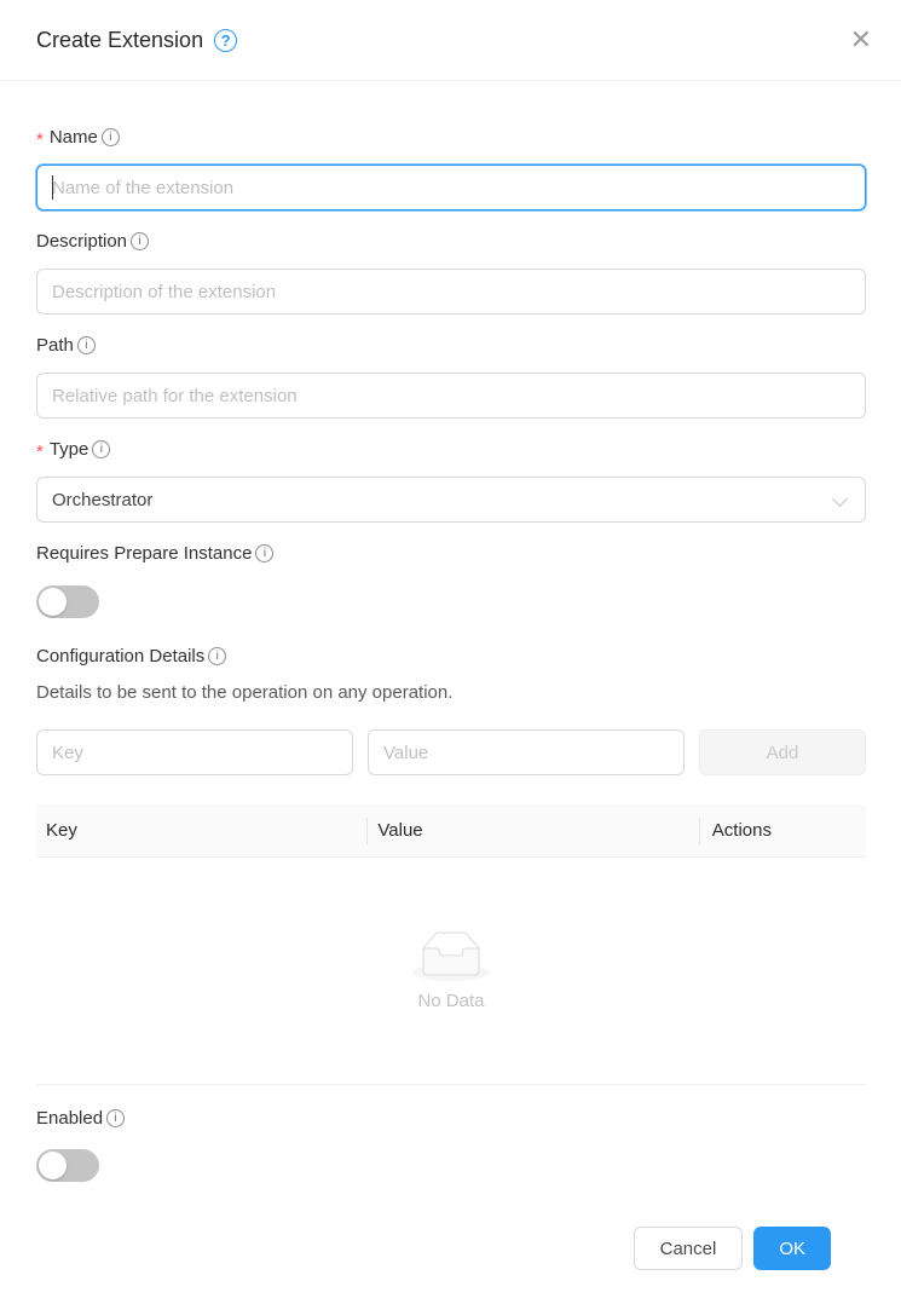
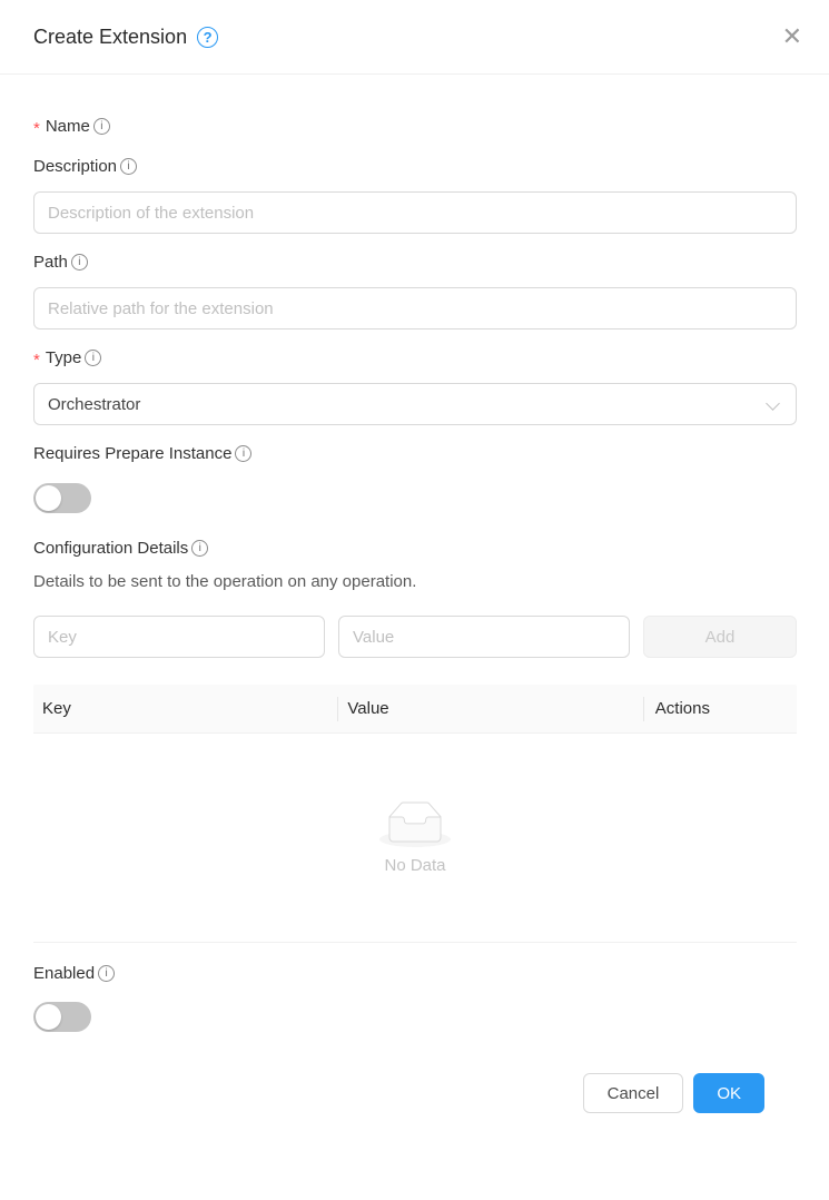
  Create Extension
  ?
  ✕
  *
  Name
  i
- Name of the extension
  Description
  i
  Description of the extension
  Path
  i
  Relative path for the extension
  *
  Type
  i
  Orchestrator
  Requires Prepare Instance
  i
  Configuration Details
  i
  Details to be sent to the operation on any operation.
  Key
  Value
  Add
  Key
  Value
  Actions
  No Data
  Enabled
  i
  Cancel
  OK
